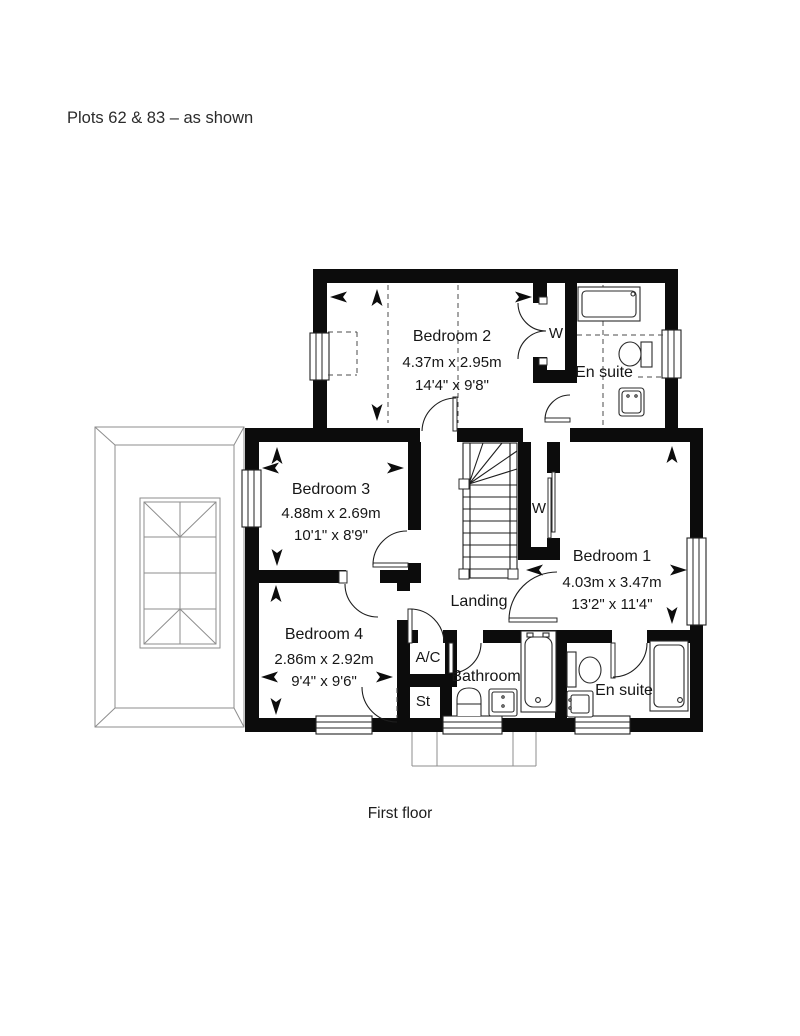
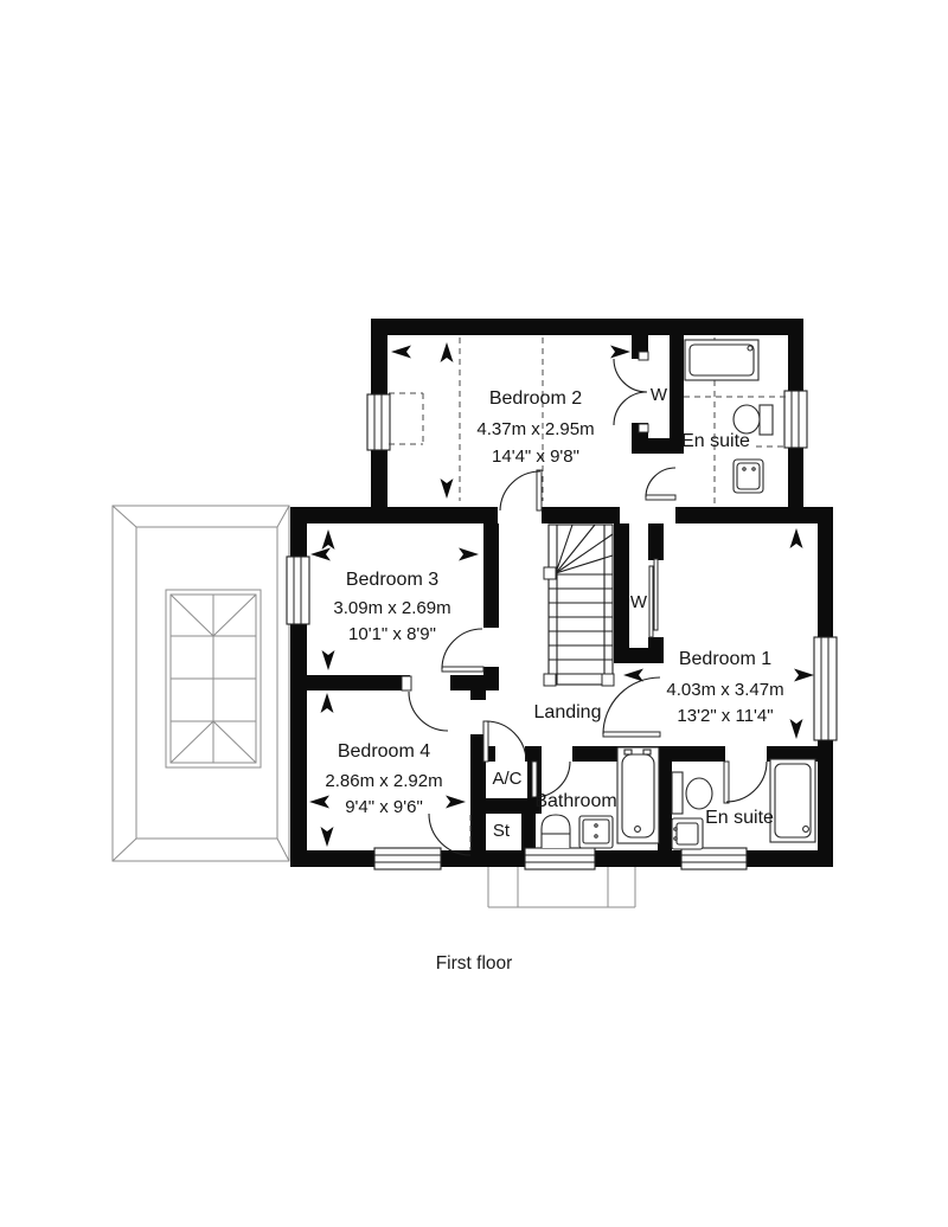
- Plots 62 & 83 – as shown
  Bedroom 2
  4.37m x 2.95m
  14'4" x 9'8"
  W
  En suite
  Bedroom 3
- 4.88m x 2.69m
+ 3.09m x 2.69m
  10'1" x 8'9"
  W
  Bedroom 1
  4.03m x 3.47m
  13'2" x 11'4"
  Landing
  Bedroom 4
  2.86m x 2.92m
  9'4" x 9'6"
  A/C
  St
  Bathroom
  En suite
  First floor
